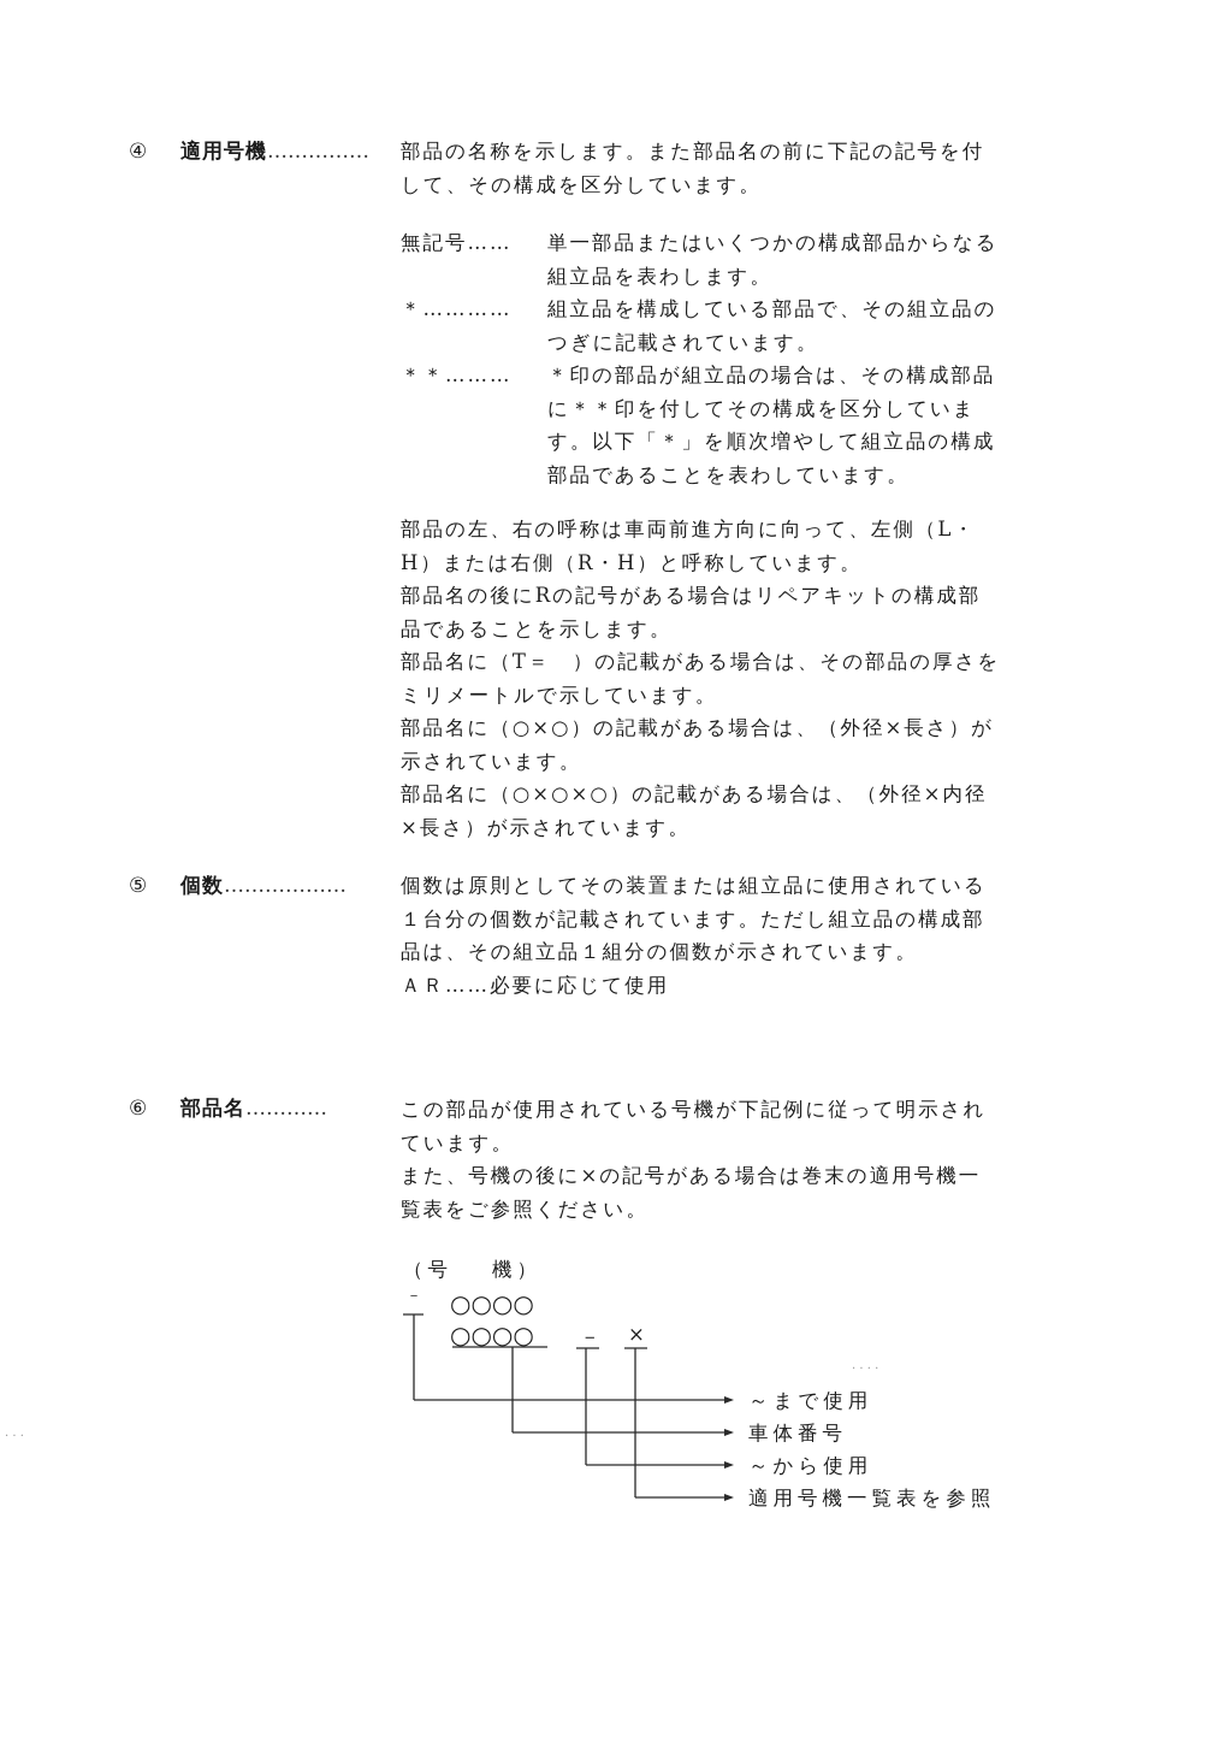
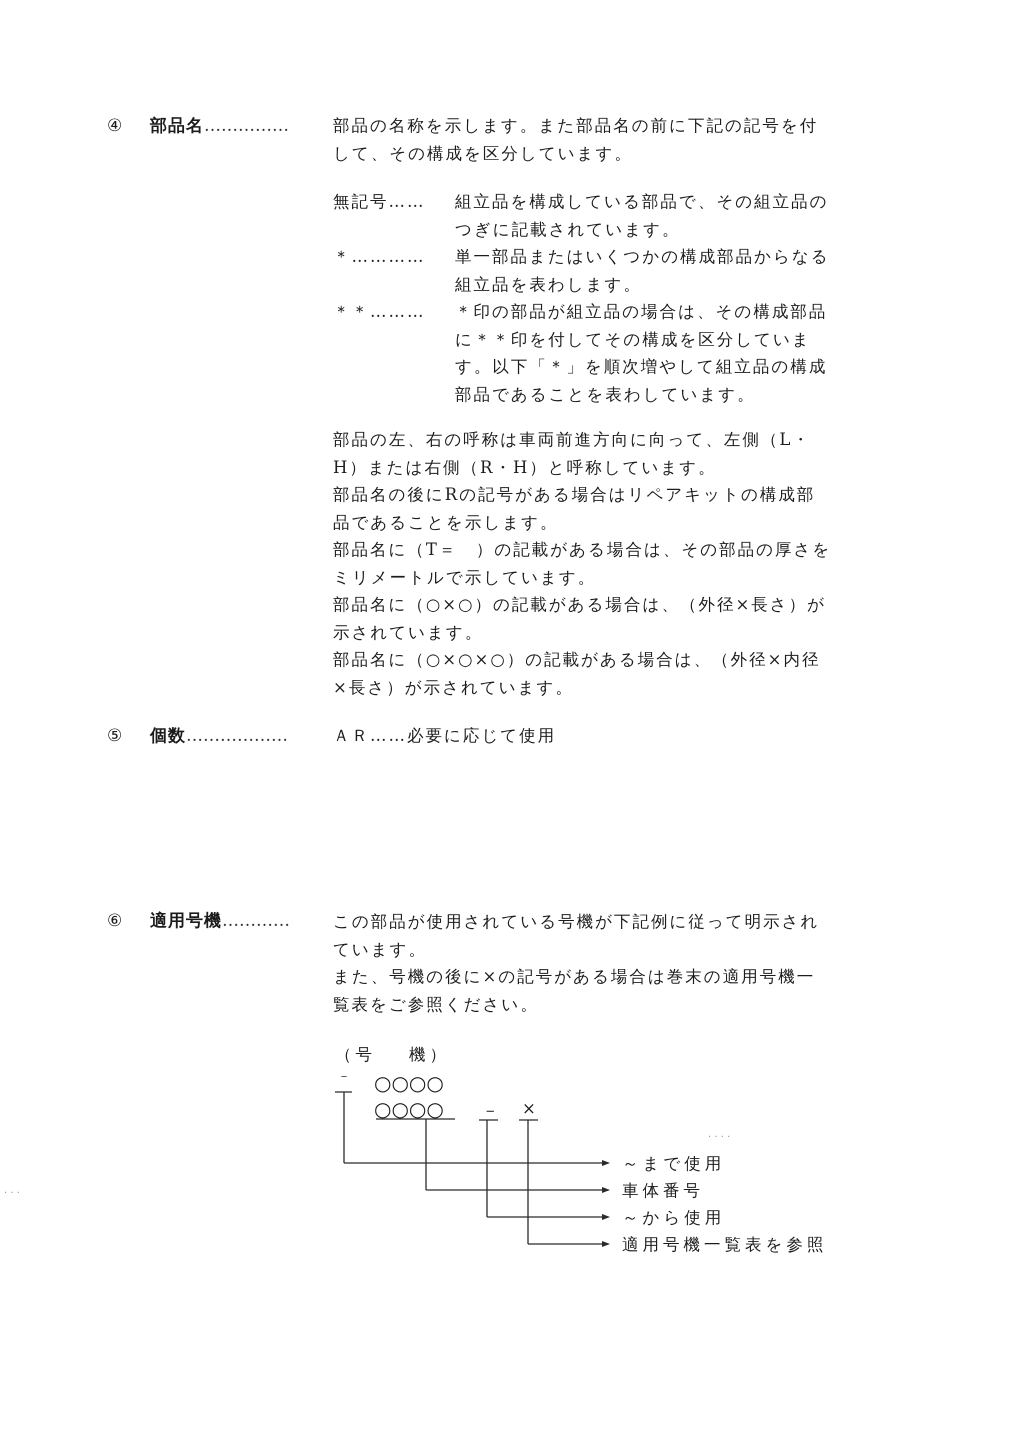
  ④
- 適用号機……………
+ 部品名……………
  部品の名称を示します。また部品名の前に下記の記号を付して、その構成を区分しています。
  無記号……
- 単一部品またはいくつかの構成部品からなる組立品を表わします。
+ 組立品を構成している部品で、その組立品のつぎに記載されています。
  ＊…………
- 組立品を構成している部品で、その組立品のつぎに記載されています。
+ 単一部品またはいくつかの構成部品からなる組立品を表わします。
  ＊＊………
  ＊印の部品が組立品の場合は、その構成部品に＊＊印を付してその構成を区分しています。以下「＊」を順次増やして組立品の構成部品であることを表わしています。
  部品の左、右の呼称は車両前進方向に向って、左側（L・H）または右側（R・H）と呼称しています。
  部品名の後にRの記号がある場合はリペアキットの構成部品であることを示します。
  部品名に（T＝ ）の記載がある場合は、その部品の厚さをミリメートルで示しています。
  部品名に（○×○）の記載がある場合は、（外径×長さ）が示されています。
  部品名に（○×○×○）の記載がある場合は、（外径×内径×長さ）が示されています。
  ⑤
  個数………………
- 個数は原則としてその装置または組立品に使用されている１台分の個数が記載されています。ただし組立品の構成部品は、その組立品１組分の個数が示されています。
  ＡＲ……必要に応じて使用
  ⑥
- 部品名…………
+ 適用号機…………
  この部品が使用されている号機が下記例に従って明示されています。
  また、号機の後に×の記号がある場合は巻末の適用号機一覧表をご参照ください。
  （号
  機）
  －
  ○○○○
  ○○○○
  －
  ×
  ～まで使用
  車体番号
  ～から使用
  適用号機一覧表を参照
  · · ·
  · · · ·
